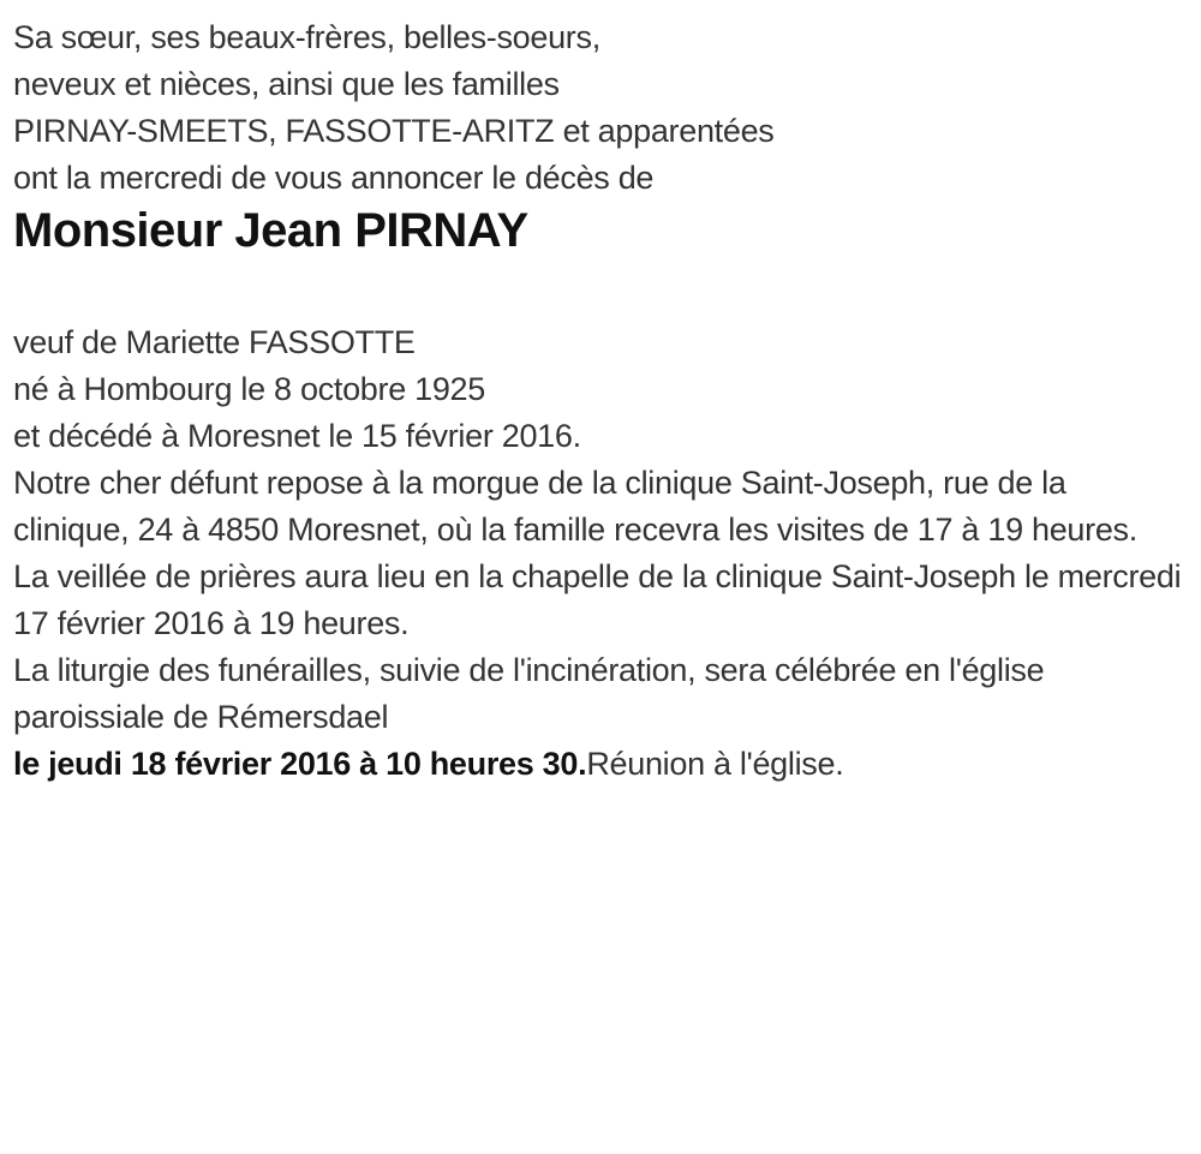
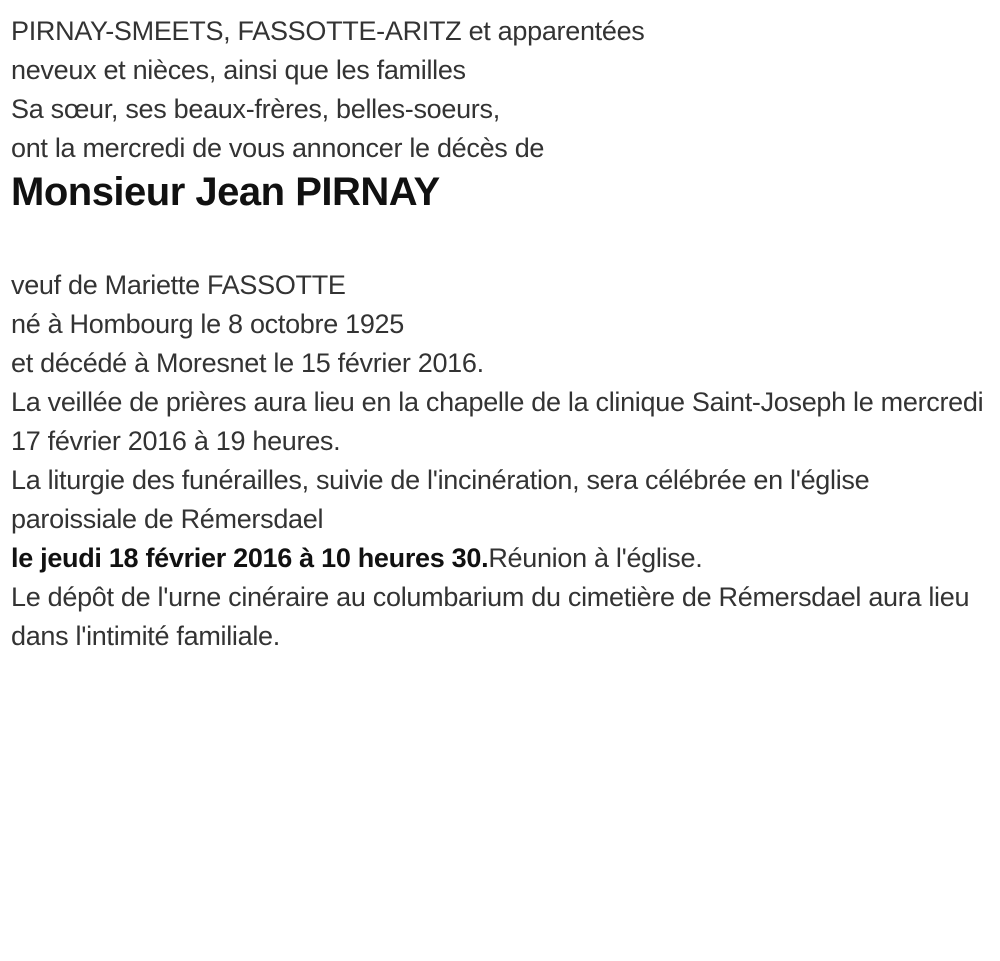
- Sa sœur, ses beaux-frères, belles-soeurs,
+ PIRNAY-SMEETS, FASSOTTE-ARITZ et apparentées
  neveux et nièces, ainsi que les familles
- PIRNAY-SMEETS, FASSOTTE-ARITZ et apparentées
+ Sa sœur, ses beaux-frères, belles-soeurs,
  ont la mercredi de vous annoncer le décès de
  Monsieur Jean PIRNAY
  veuf de Mariette FASSOTTE
  né à Hombourg le 8 octobre 1925
  et décédé à Moresnet le 15 février 2016.
- Notre cher défunt repose à la morgue de la clinique Saint-Joseph, rue de la clinique, 24 à 4850 Moresnet, où la famille recevra les visites de 17 à 19 heures.
  La veillée de prières aura lieu en la chapelle de la clinique Saint-Joseph le mercredi 17 février 2016 à 19 heures.
  La liturgie des funérailles, suivie de l'incinération, sera célébrée en l'église paroissiale de Rémersdael
  le jeudi 18 février 2016 à 10 heures 30.Réunion à l'église.
+ Le dépôt de l'urne cinéraire au columbarium du cimetière de Rémersdael aura lieu dans l'intimité familiale.
